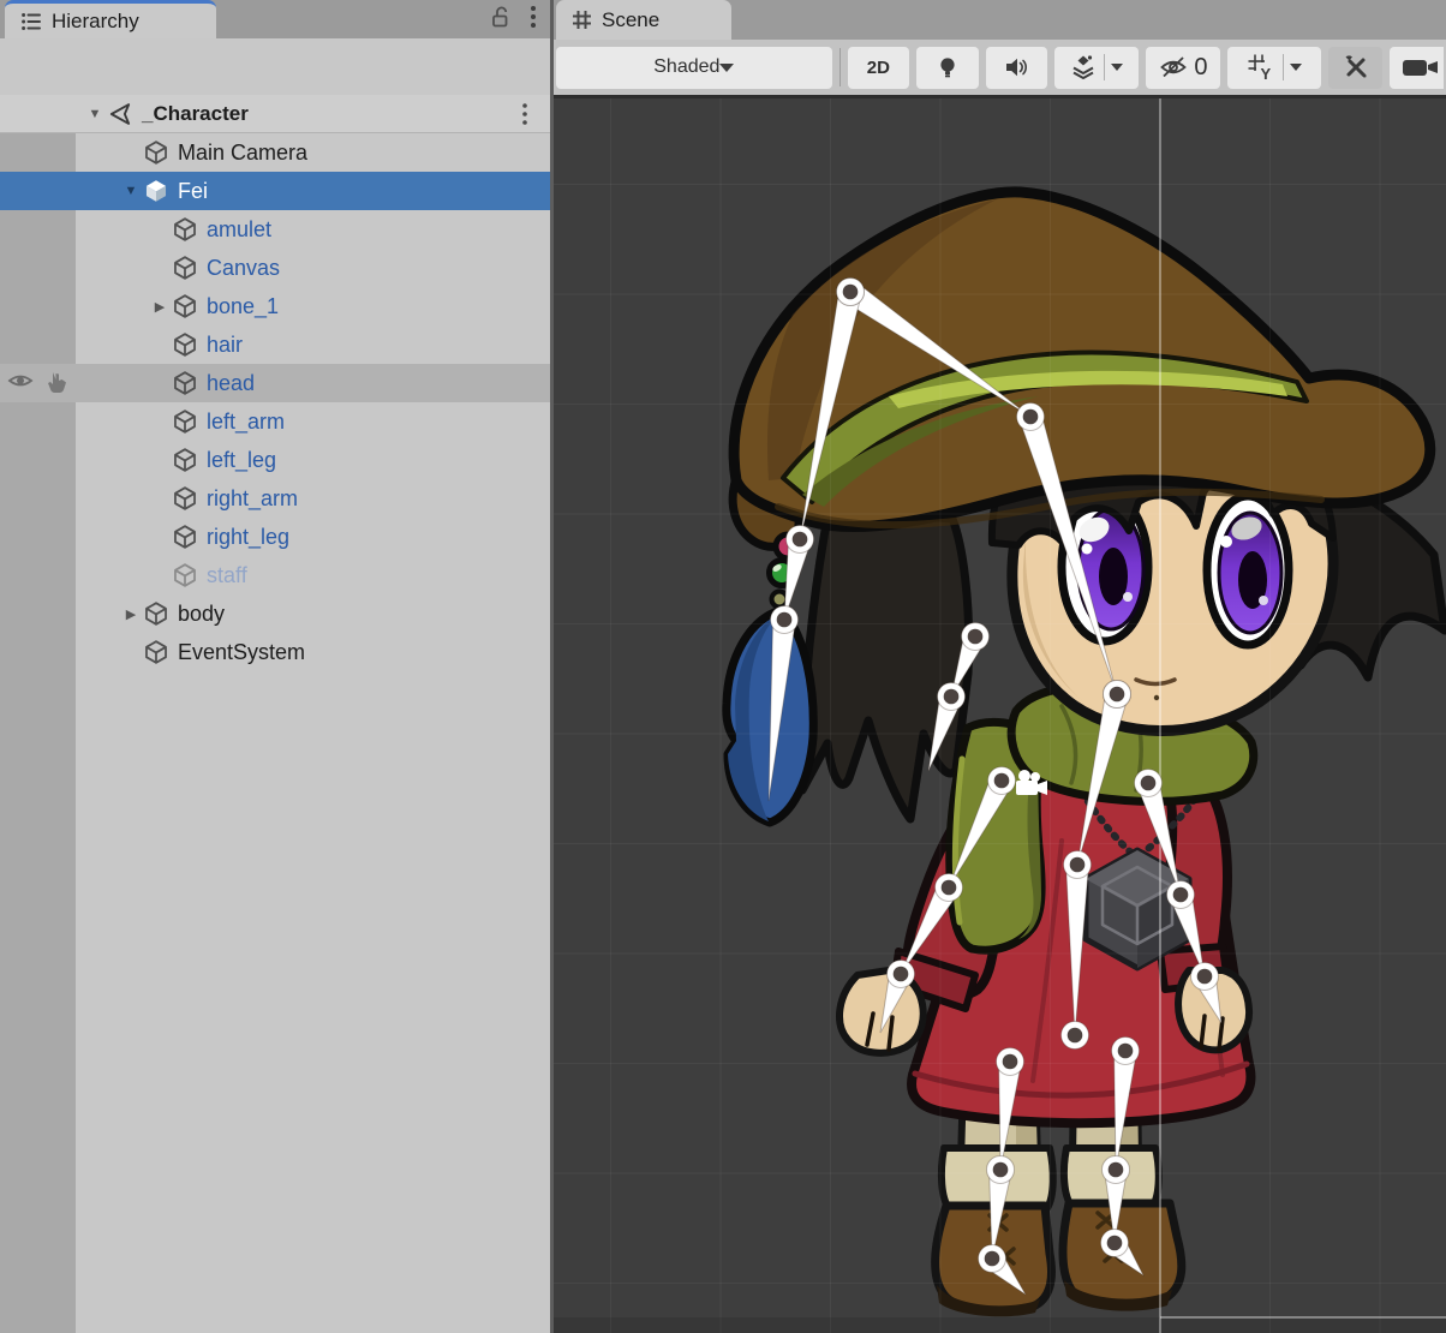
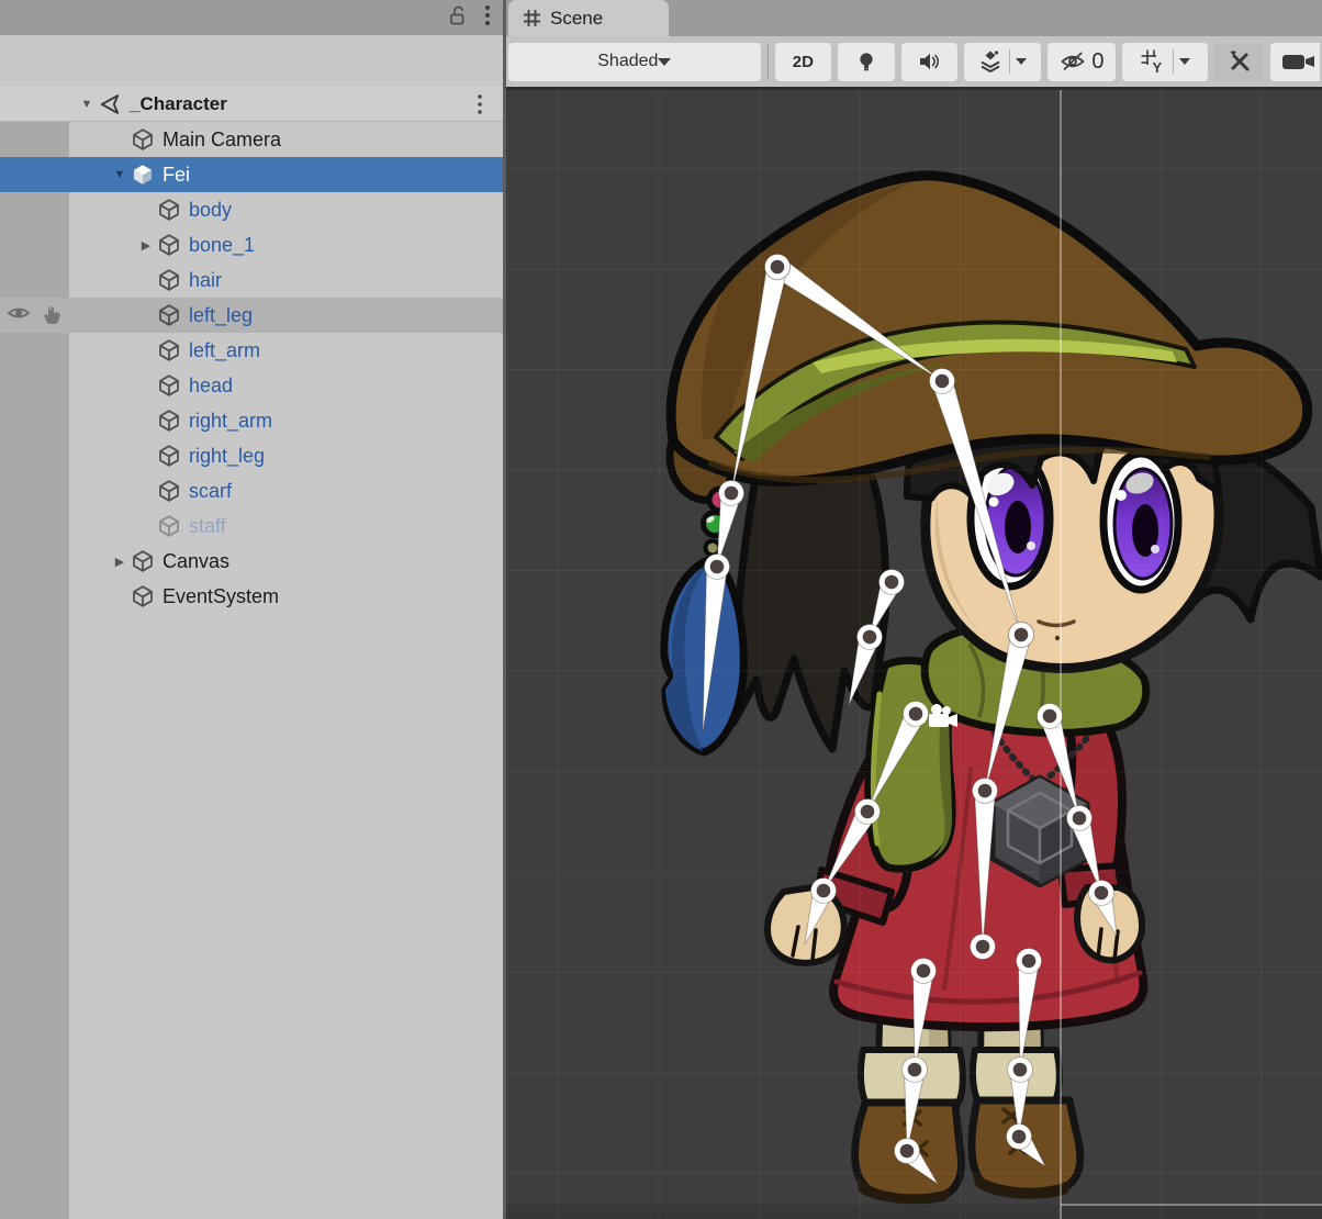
- Hierarchy
  ▼
  _Character
  Main Camera
  ▼
  Fei
- amulet
- Canvas
+ body
  ▶
  bone_1
  hair
- head
+ left_leg
  left_arm
- left_leg
+ head
  right_arm
  right_leg
+ scarf
  staff
  ▶
- body
+ Canvas
  EventSystem
  Scene
  Shaded
  2D
  0
  Y
